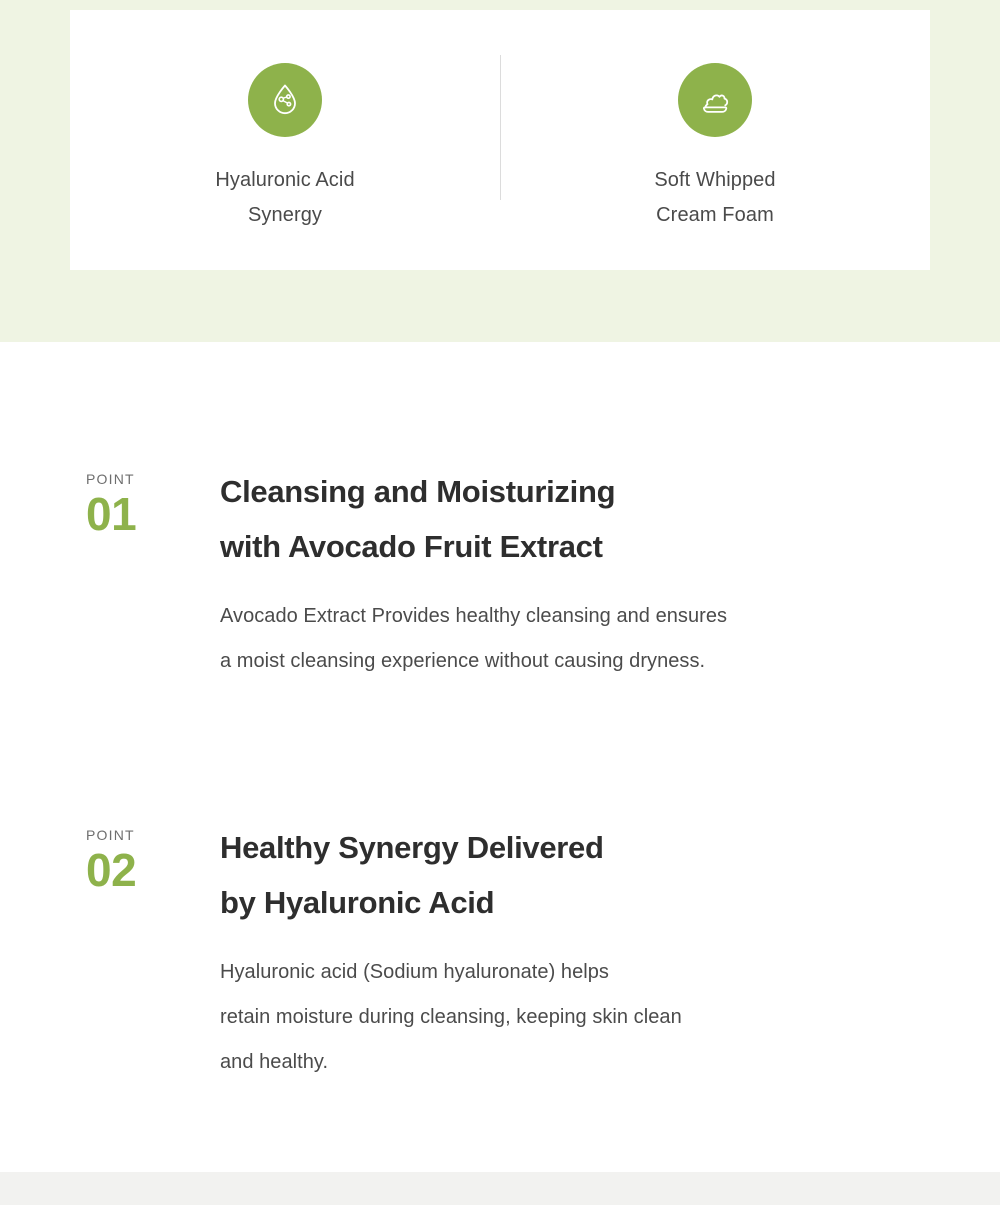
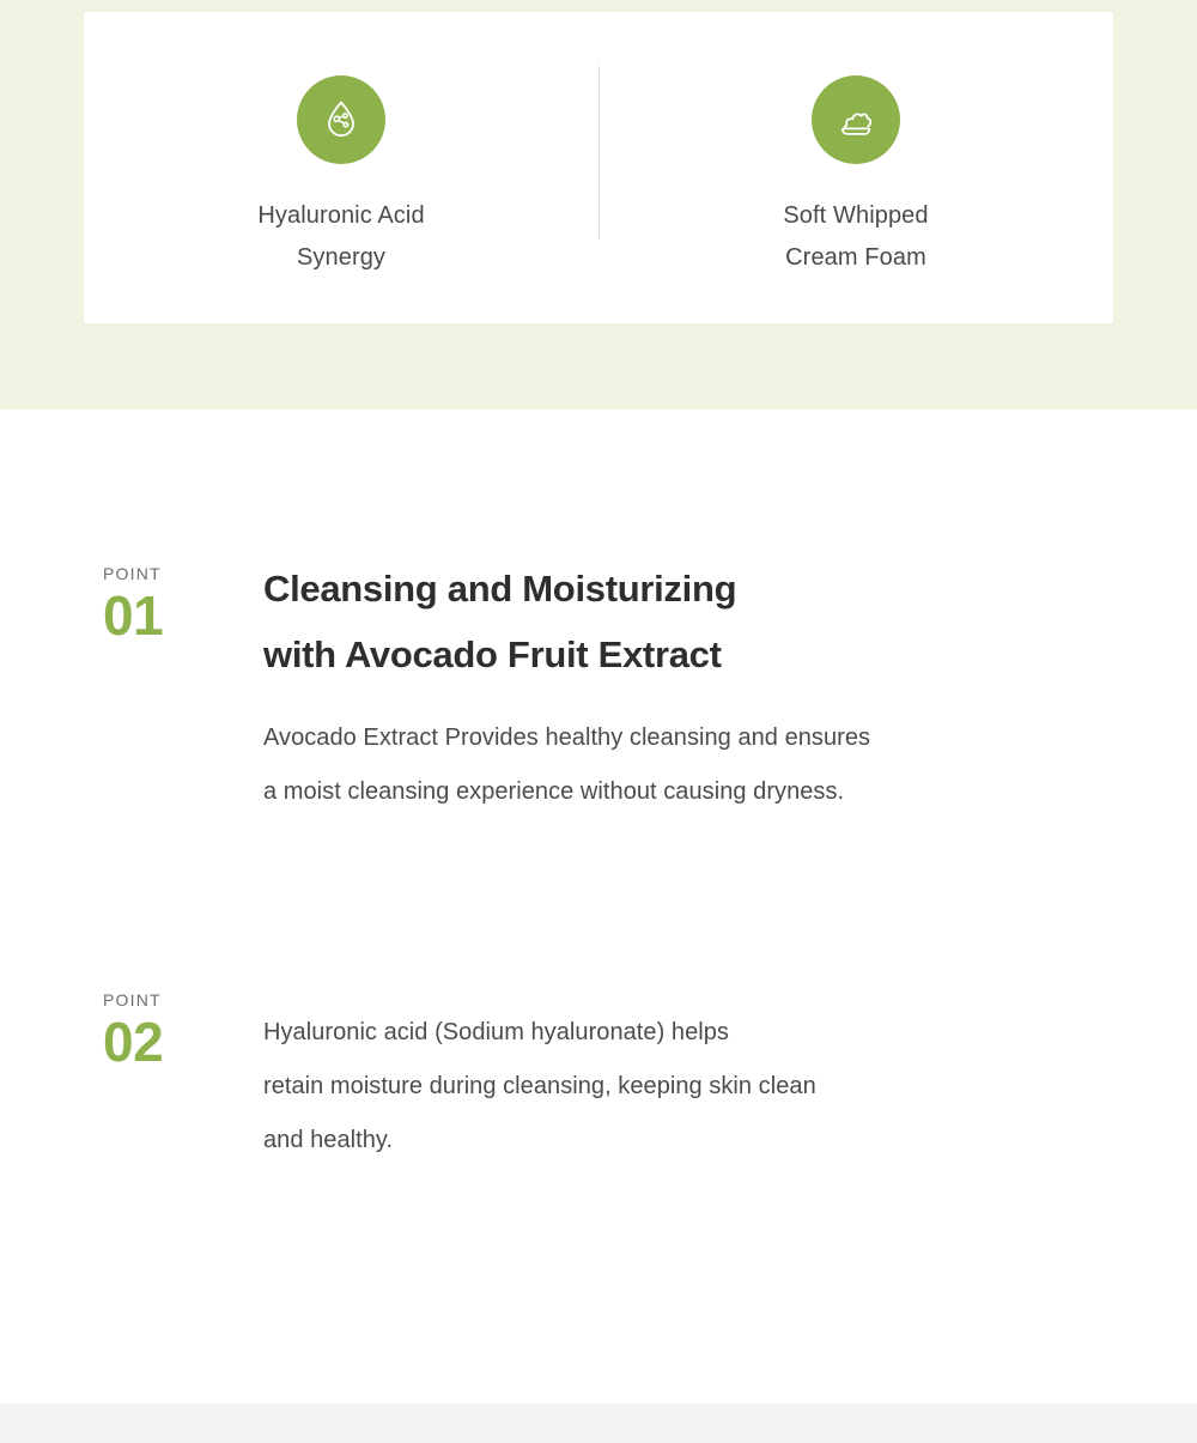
  Hyaluronic Acid
  Synergy
  Soft Whipped
  Cream Foam
  POINT
  01
  Cleansing and Moisturizing
  with Avocado Fruit Extract
  Avocado Extract Provides healthy cleansing and ensures
  a moist cleansing experience without causing dryness.
  POINT
  02
- Healthy Synergy Delivered
- by Hyaluronic Acid
  Hyaluronic acid (Sodium hyaluronate) helps
  retain moisture during cleansing, keeping skin clean
  and healthy.
